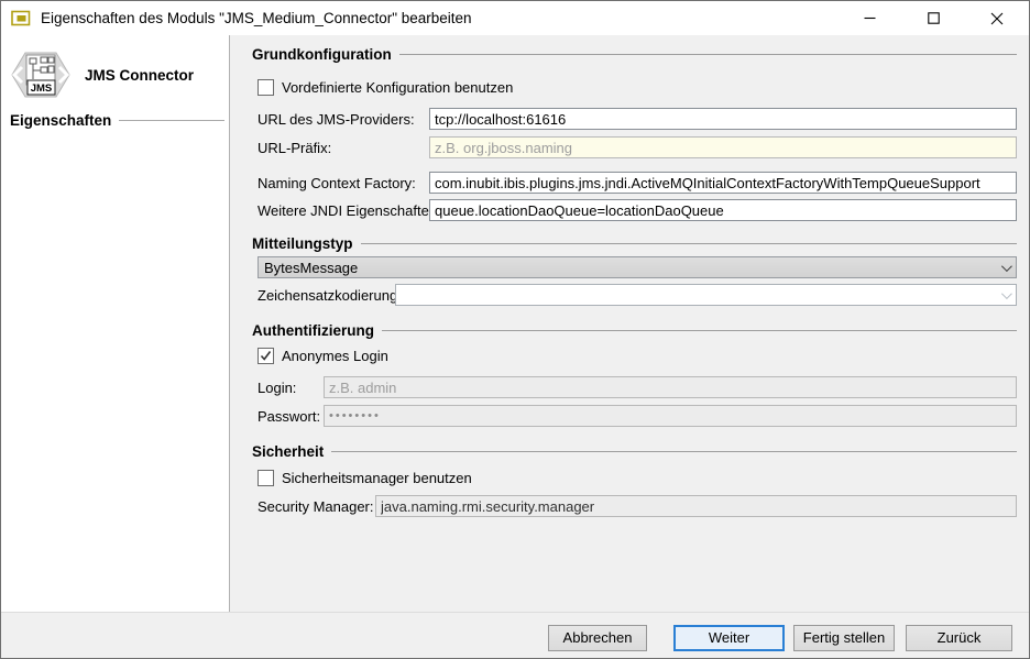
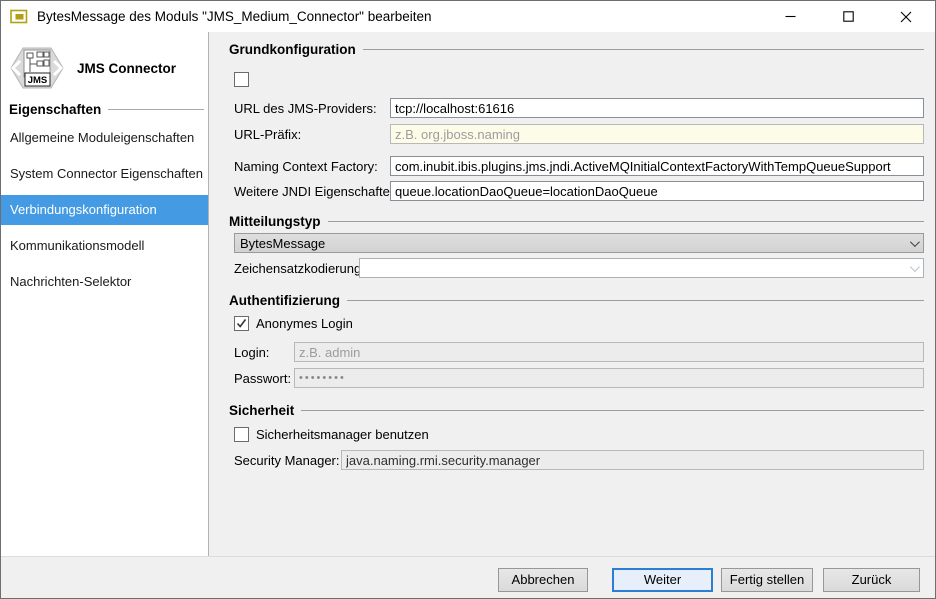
- Eigenschaften des Moduls "JMS_Medium_Connector" bearbeiten
+ BytesMessage des Moduls "JMS_Medium_Connector" bearbeiten
  JMS
  JMS Connector
  Eigenschaften
+ Allgemeine Moduleigenschaften
+ System Connector Eigenschaften
+ Verbindungskonfiguration
+ Kommunikationsmodell
+ Nachrichten-Selektor
  Grundkonfiguration
- Vordefinierte Konfiguration benutzen
  URL des JMS-Providers:
  tcp://localhost:61616
  URL-Präfix:
  z.B. org.jboss.naming
  Naming Context Factory:
  com.inubit.ibis.plugins.jms.jndi.ActiveMQInitialContextFactoryWithTempQueueSupport
  Weitere JNDI Eigenschafte
  queue.locationDaoQueue=locationDaoQueue
  Mitteilungstyp
  BytesMessage
  Zeichensatzkodierung
  Authentifizierung
  Anonymes Login
  Login:
  z.B. admin
  Passwort:
  ••••••••
  Sicherheit
  Sicherheitsmanager benutzen
  Security Manager:
  java.naming.rmi.security.manager
  Abbrechen
  Weiter
  Fertig stellen
  Zurück
